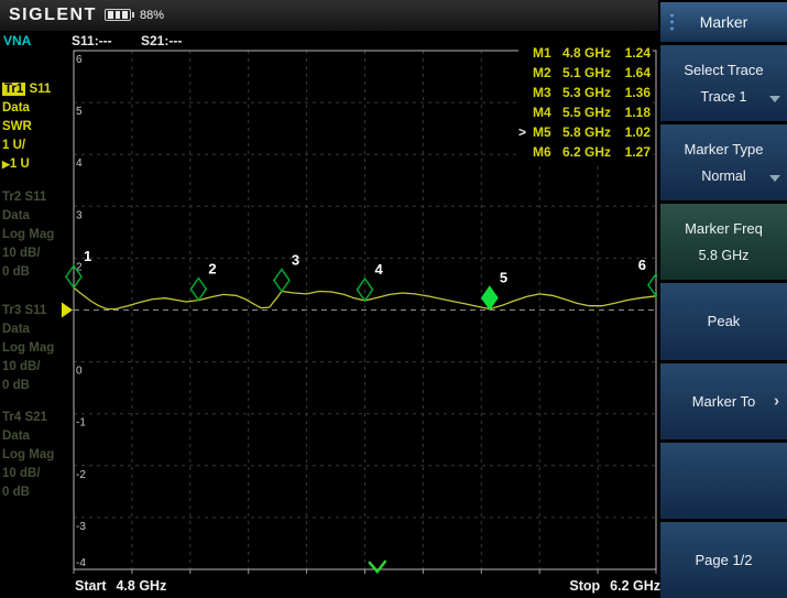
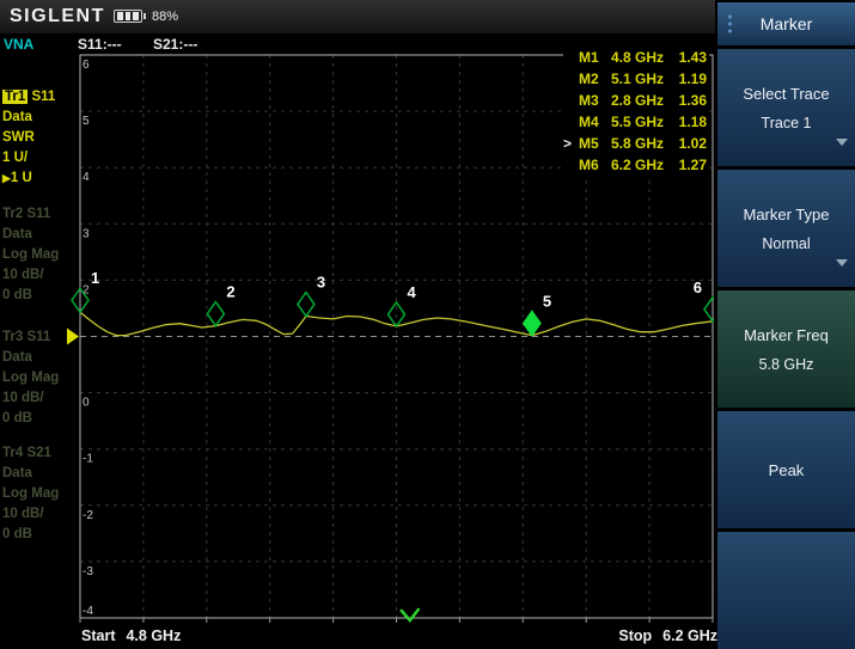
  6
  5
  4
  3
  2
  0
  -1
  -2
  -3
  -4
  1
  2
  3
  4
  5
  6
  SIGLENT
  88%
  VNA
  S11:---
  S21:---
  Tr1 S11
  Data
  SWR
  1 U/
  ▶1 U
  Tr2 S11
  Data
  Log Mag
  10 dB/
  0 dB
  Tr3 S11
  Data
  Log Mag
  10 dB/
  0 dB
  Tr4 S21
  Data
  Log Mag
  10 dB/
  0 dB
  M1
  4.8 GHz
- 1.24
+ 1.43
  M2
  5.1 GHz
- 1.64
+ 1.19
  M3
- 5.3 GHz
+ 2.8 GHz
  1.36
  M4
  5.5 GHz
  1.18
  >
  M5
  5.8 GHz
  1.02
  M6
  6.2 GHz
  1.27
  Start
  4.8 GHz
  Stop
  6.2 GHz
  Marker
  Select Trace
  Trace 1
  Marker Type
  Normal
  Marker Freq
  5.8 GHz
  Peak
- Marker To
- ›
- Page 1/2
